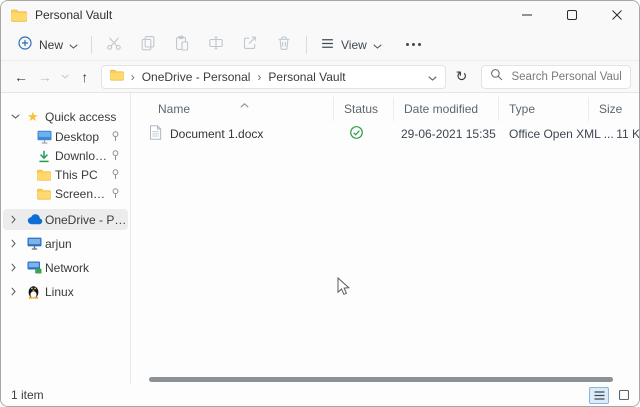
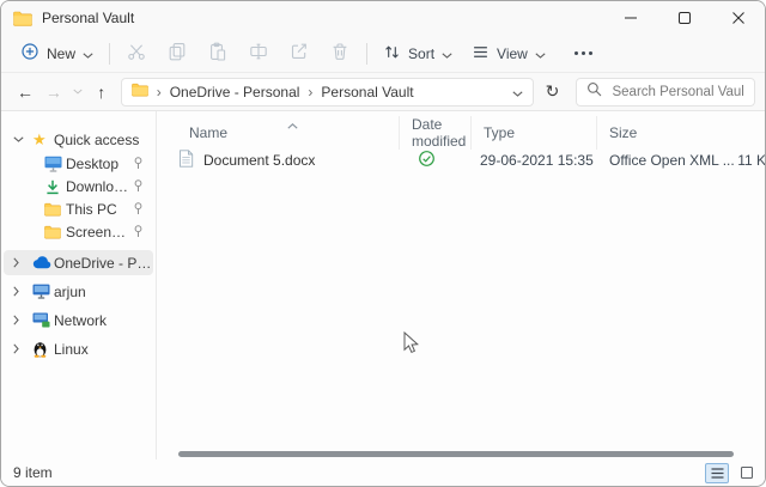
  Personal Vault
  New
+ Sort
  View
  ←
  →
  ↑
  ›
  OneDrive - Personal
  ›
  Personal Vault
  ↻
  Search Personal Vaul
  ★
  Quick access
  Desktop
  Download
  This PC
  Screensho
  OneDrive - Per
  arjun
  Network
  Linux
  Name
- Status
  Date modified
  Type
  Size
- Document 1.docx
+ Document 5.docx
  29-06-2021 15:35
  Office Open XML
  11 K
- 1 item
+ 9 item
